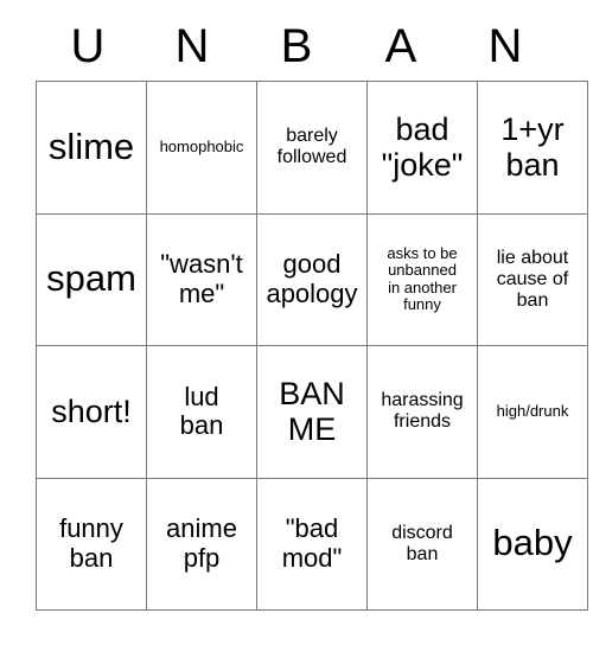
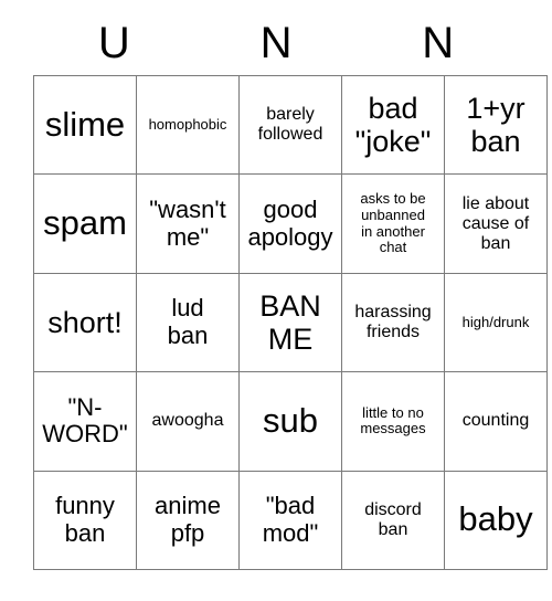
  U
  N
- B
- A
  N
  slime	homophobic	barely followed	bad "joke"	1+yr ban
- spam	"wasn't me"	good apology	asks to be unbanned in another funny	lie about cause of ban
+ spam	"wasn't me"	good apology	asks to be unbanned in another chat	lie about cause of ban
  short!	lud ban	BAN ME	harassing friends	high/drunk
+ "N- WORD"	awoogha	sub	little to no messages	counting
  funny ban	anime pfp	"bad mod"	discord ban	baby
